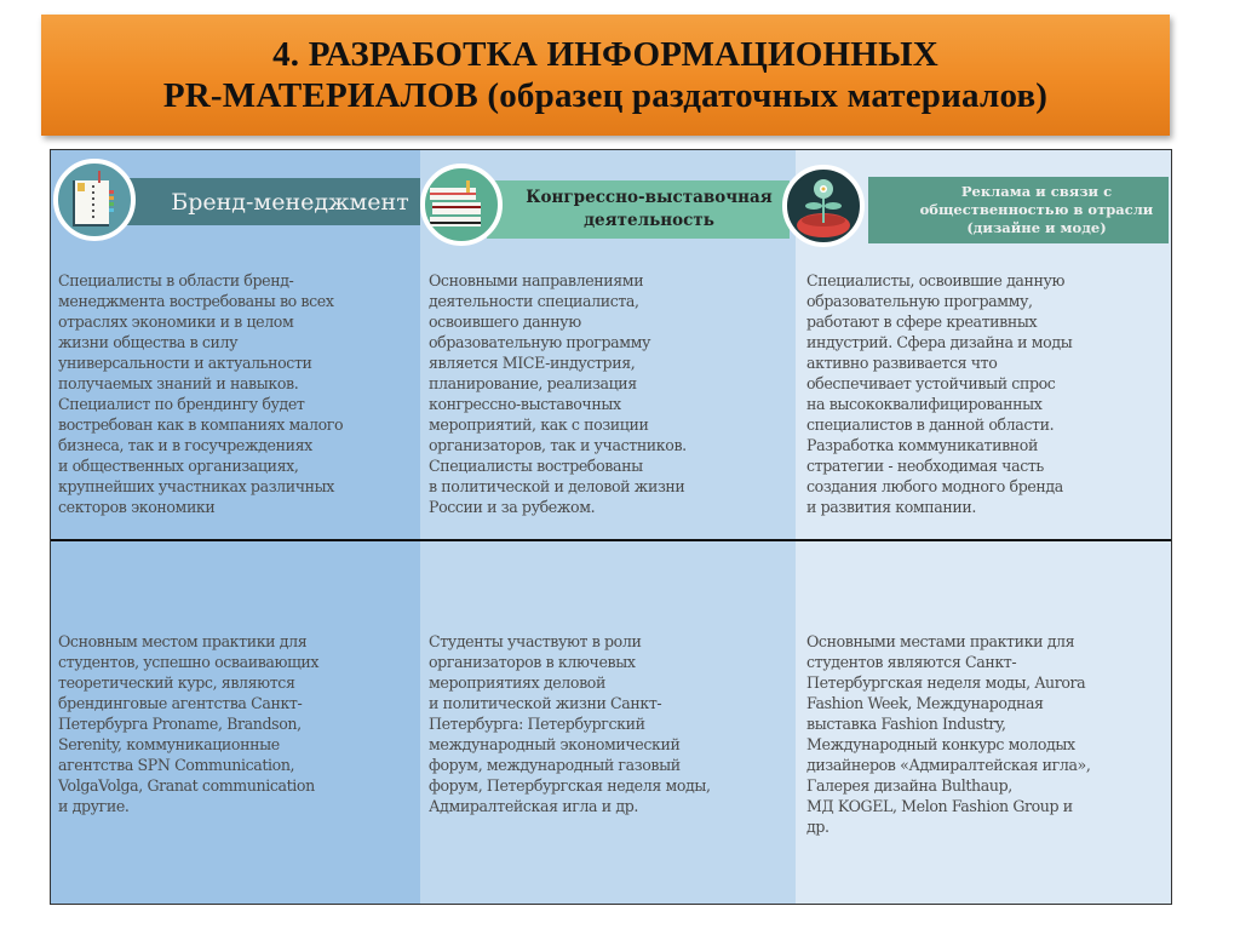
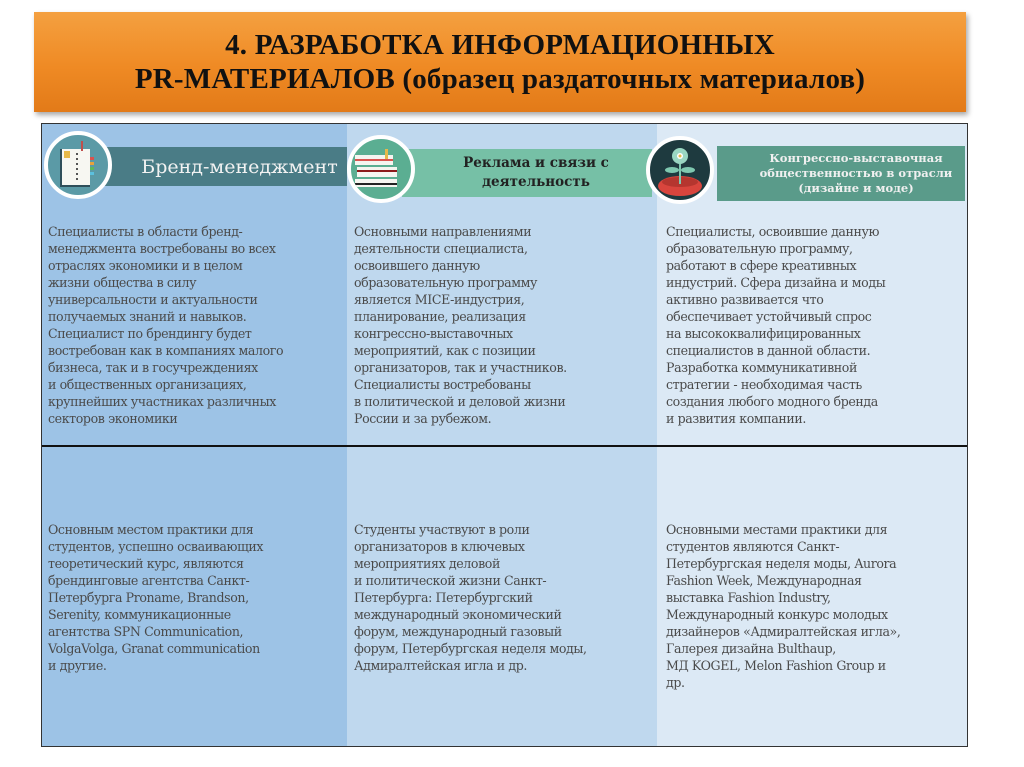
  4. РАЗРАБОТКА ИНФОРМАЦИОННЫХ
  PR-МАТЕРИАЛОВ (образец раздаточных материалов)
  Бренд-менеджмент
- Конгрессно-выставочная
+ Реклама и связи с
  деятельность
- Реклама и связи с
+ Конгрессно-выставочная
  общественностью в отрасли
  (дизайне и моде)
  Специалисты в области бренд-
  менеджмента востребованы во всех
  отраслях экономики и в целом
  жизни общества в силу
  универсальности и актуальности
  получаемых знаний и навыков.
  Специалист по брендингу будет
  востребован как в компаниях малого
  бизнеса, так и в госучреждениях
  и общественных организациях,
  крупнейших участниках различных
  секторов экономики
  Основными направлениями
  деятельности специалиста,
  освоившего данную
  образовательную программу
  является MICE-индустрия,
  планирование, реализация
  конгрессно-выставочных
  мероприятий, как с позиции
  организаторов, так и участников.
  Специалисты востребованы
  в политической и деловой жизни
  России и за рубежом.
  Специалисты, освоившие данную
  образовательную программу,
  работают в сфере креативных
  индустрий. Сфера дизайна и моды
  активно развивается что
  обеспечивает устойчивый спрос
  на высококвалифицированных
  специалистов в данной области.
  Разработка коммуникативной
  стратегии - необходимая часть
  создания любого модного бренда
  и развития компании.
  Основным местом практики для
  студентов, успешно осваивающих
  теоретический курс, являются
  брендинговые агентства Санкт-
  Петербурга Proname, Brandson,
  Serenity, коммуникационные
  агентства SPN Communication,
  VolgaVolga, Granat communication
  и другие.
  Студенты участвуют в роли
  организаторов в ключевых
  мероприятиях деловой
  и политической жизни Санкт-
  Петербурга: Петербургский
  международный экономический
  форум, международный газовый
  форум, Петербургская неделя моды,
  Адмиралтейская игла и др.
  Основными местами практики для
  студентов являются Санкт-
  Петербургская неделя моды, Aurora
  Fashion Week, Международная
  выставка Fashion Industry,
  Международный конкурс молодых
  дизайнеров «Адмиралтейская игла»,
  Галерея дизайна Bulthaup,
  МД KOGEL, Melon Fashion Group и
  др.
